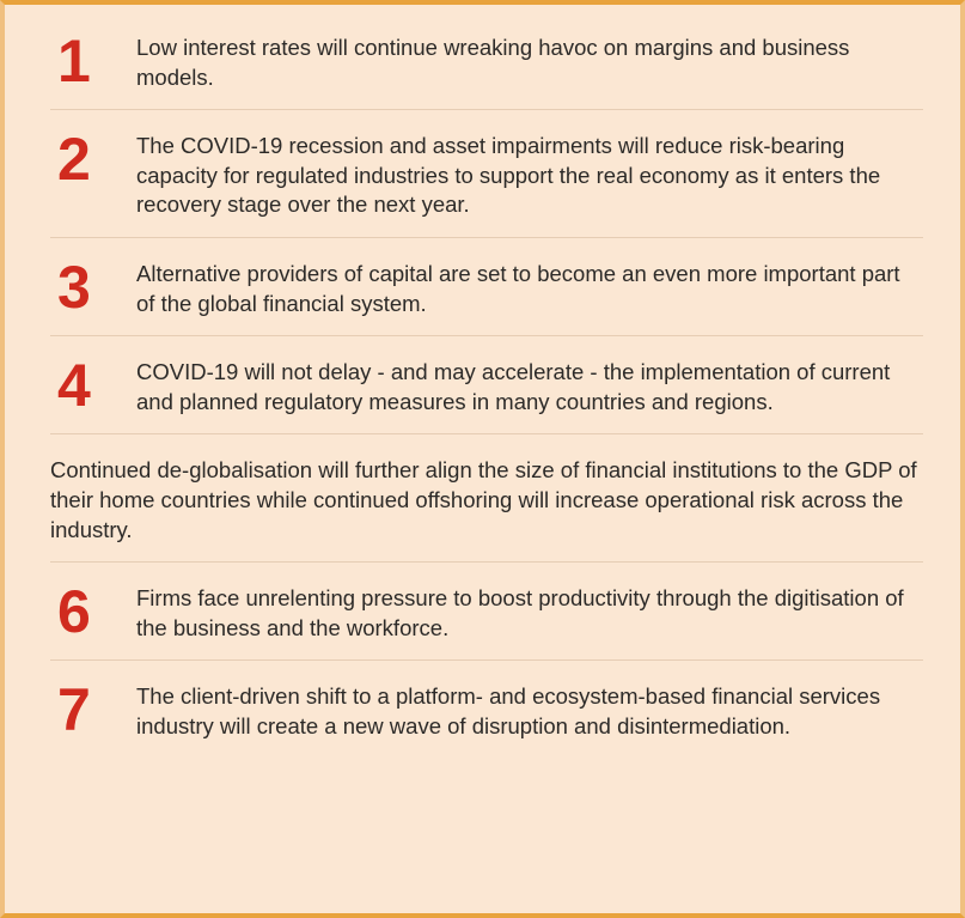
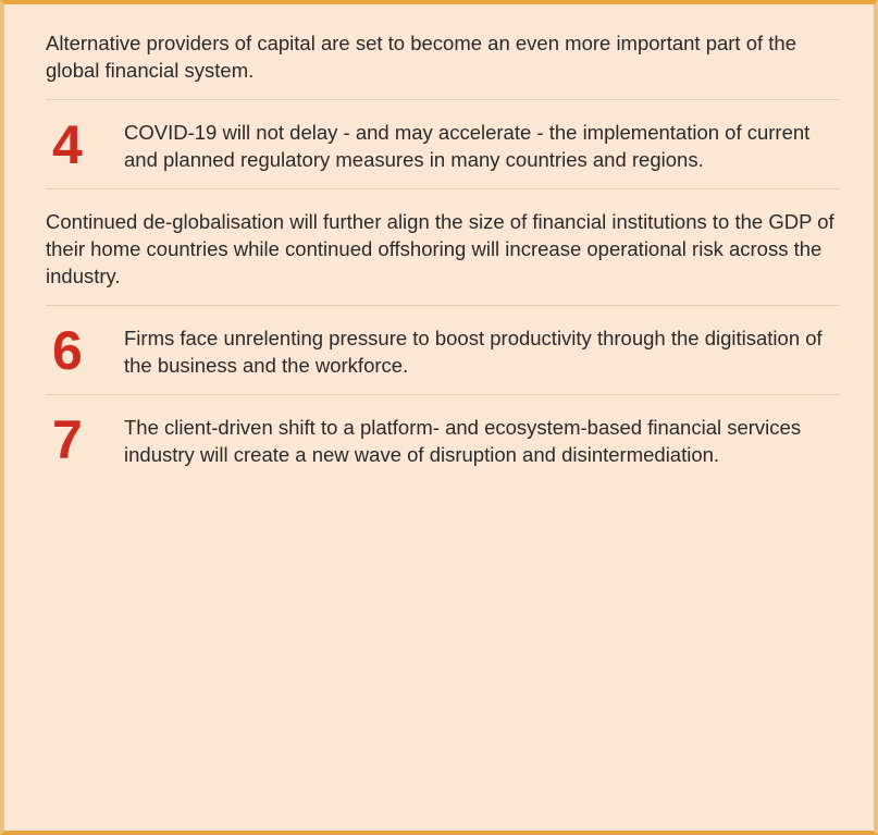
- 1
- Low interest rates will continue wreaking havoc on margins and business models.
- 2
- The COVID-19 recession and asset impairments will reduce risk-bearing capacity for regulated industries to support the real economy as it enters the recovery stage over the next year.
- 3
  Alternative providers of capital are set to become an even more important part of the global financial system.
  4
  COVID-19 will not delay - and may accelerate - the implementation of current and planned regulatory measures in many countries and regions.
  Continued de-globalisation will further align the size of financial institutions to the GDP of their home countries while continued offshoring will increase operational risk across the industry.
  6
  Firms face unrelenting pressure to boost productivity through the digitisation of the business and the workforce.
  7
  The client-driven shift to a platform- and ecosystem-based financial services industry will create a new wave of disruption and disintermediation.
